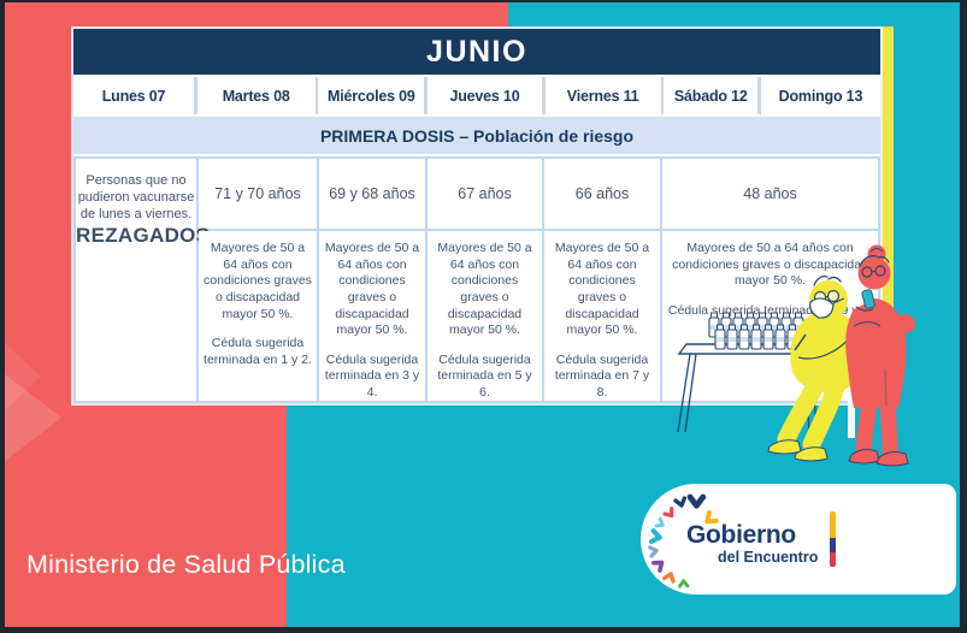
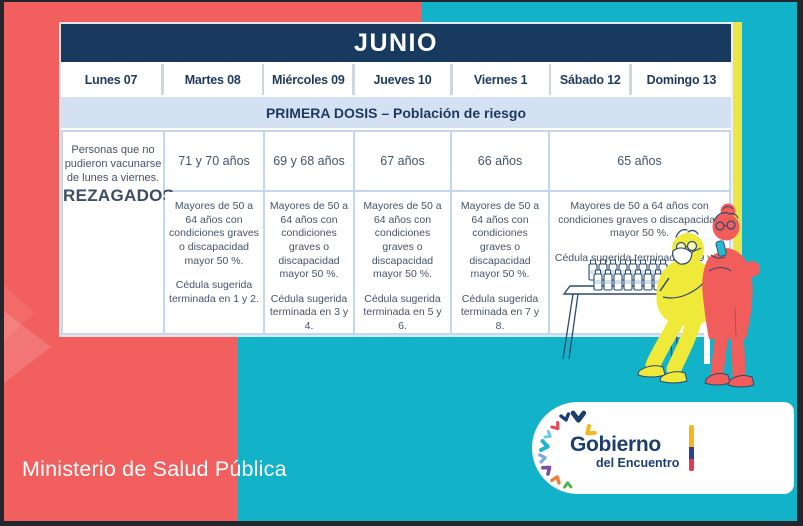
  JUNIO
  Lunes 07
  Martes 08
  Miércoles 09
  Jueves 10
- Viernes 11
+ Viernes 1
  Sábado 12
  Domingo 13
  PRIMERA DOSIS – Población de riesgo
  71 y 70 años
  69 y 68 años
  67 años
  66 años
- 48 años
+ 65 años
  Personas que no pudieron vacunarse de lunes a viernes.
  REZAGADO
  Mayores de 50 a 64 años con condiciones graves o discapacidad mayor 50 %.
  Cédula sugerida terminada en 1 y 2.
  Mayores de 50 a 64 años con condiciones graves o discapacidad mayor 50 %.
  Cédula sugerida terminada en 3 y 4.
  Mayores de 50 a 64 años con condiciones graves o discapacidad mayor 50 %.
  Cédula sugerida terminada en 5 y 6.
  Mayores de 50 a 64 años con condiciones graves o discapacidad mayor 50 %.
  Cédula sugerida terminada en 7 y 8.
  Mayores de 50 a 64 años con condiciones graves o discapacida mayor 50 %.
  Cédula sugerida terminad 9
  Ministerio de Salud Pública
  Gobierno
  del Encuentro
